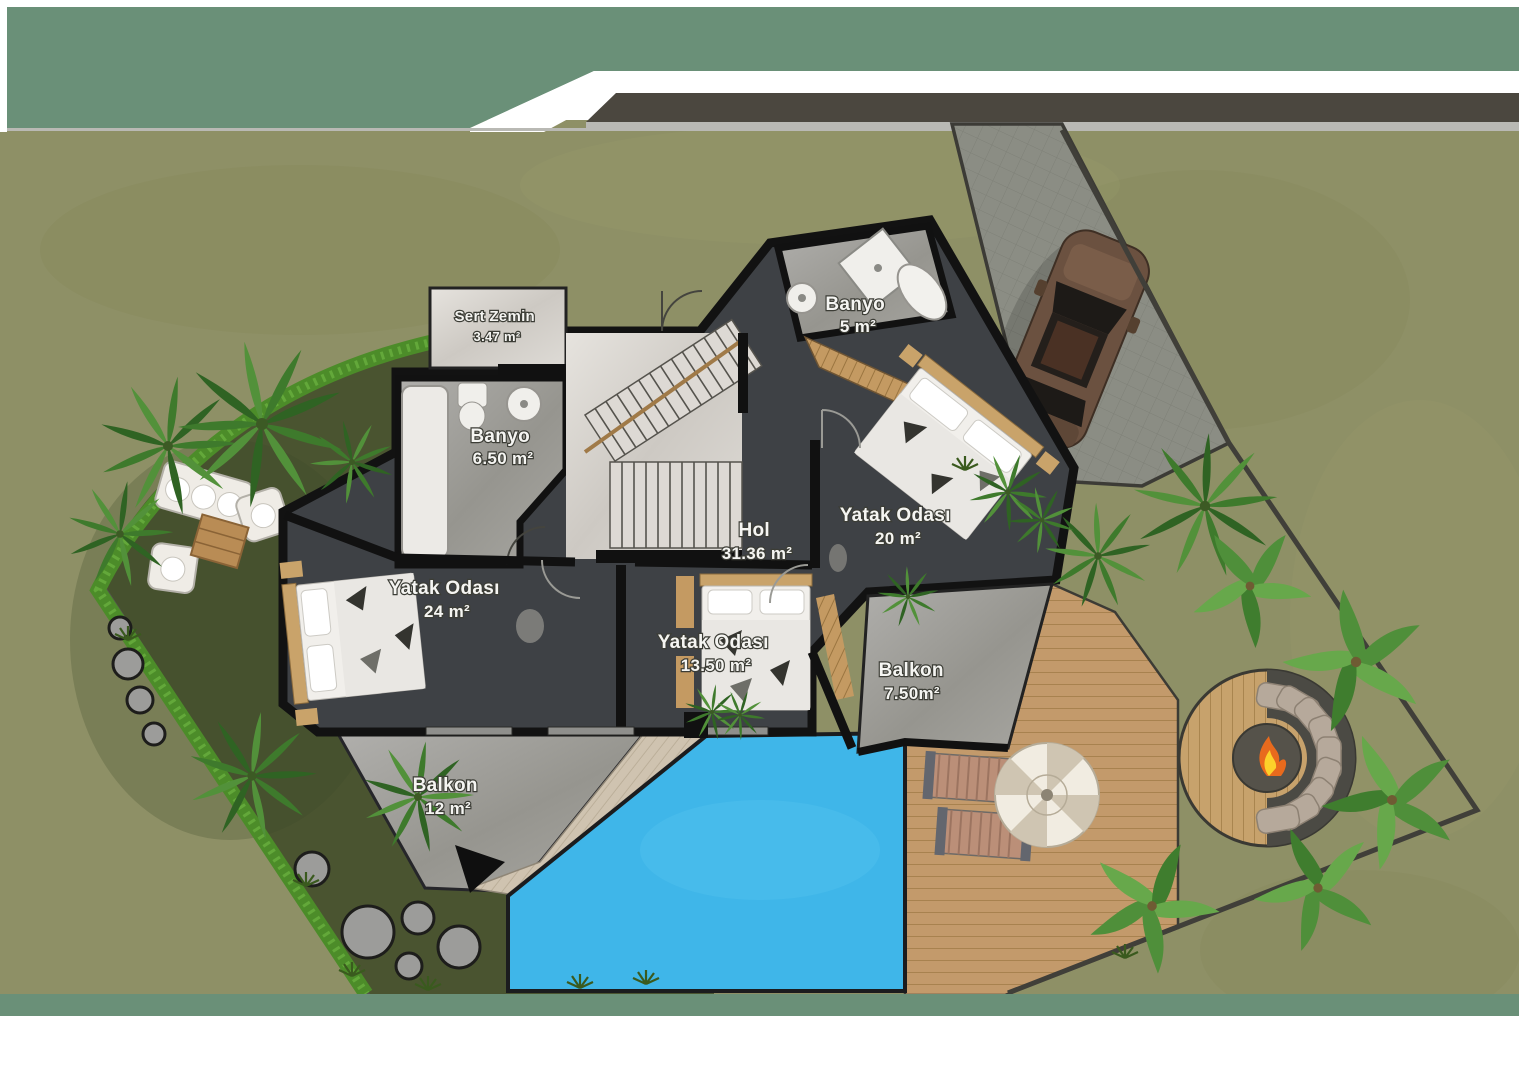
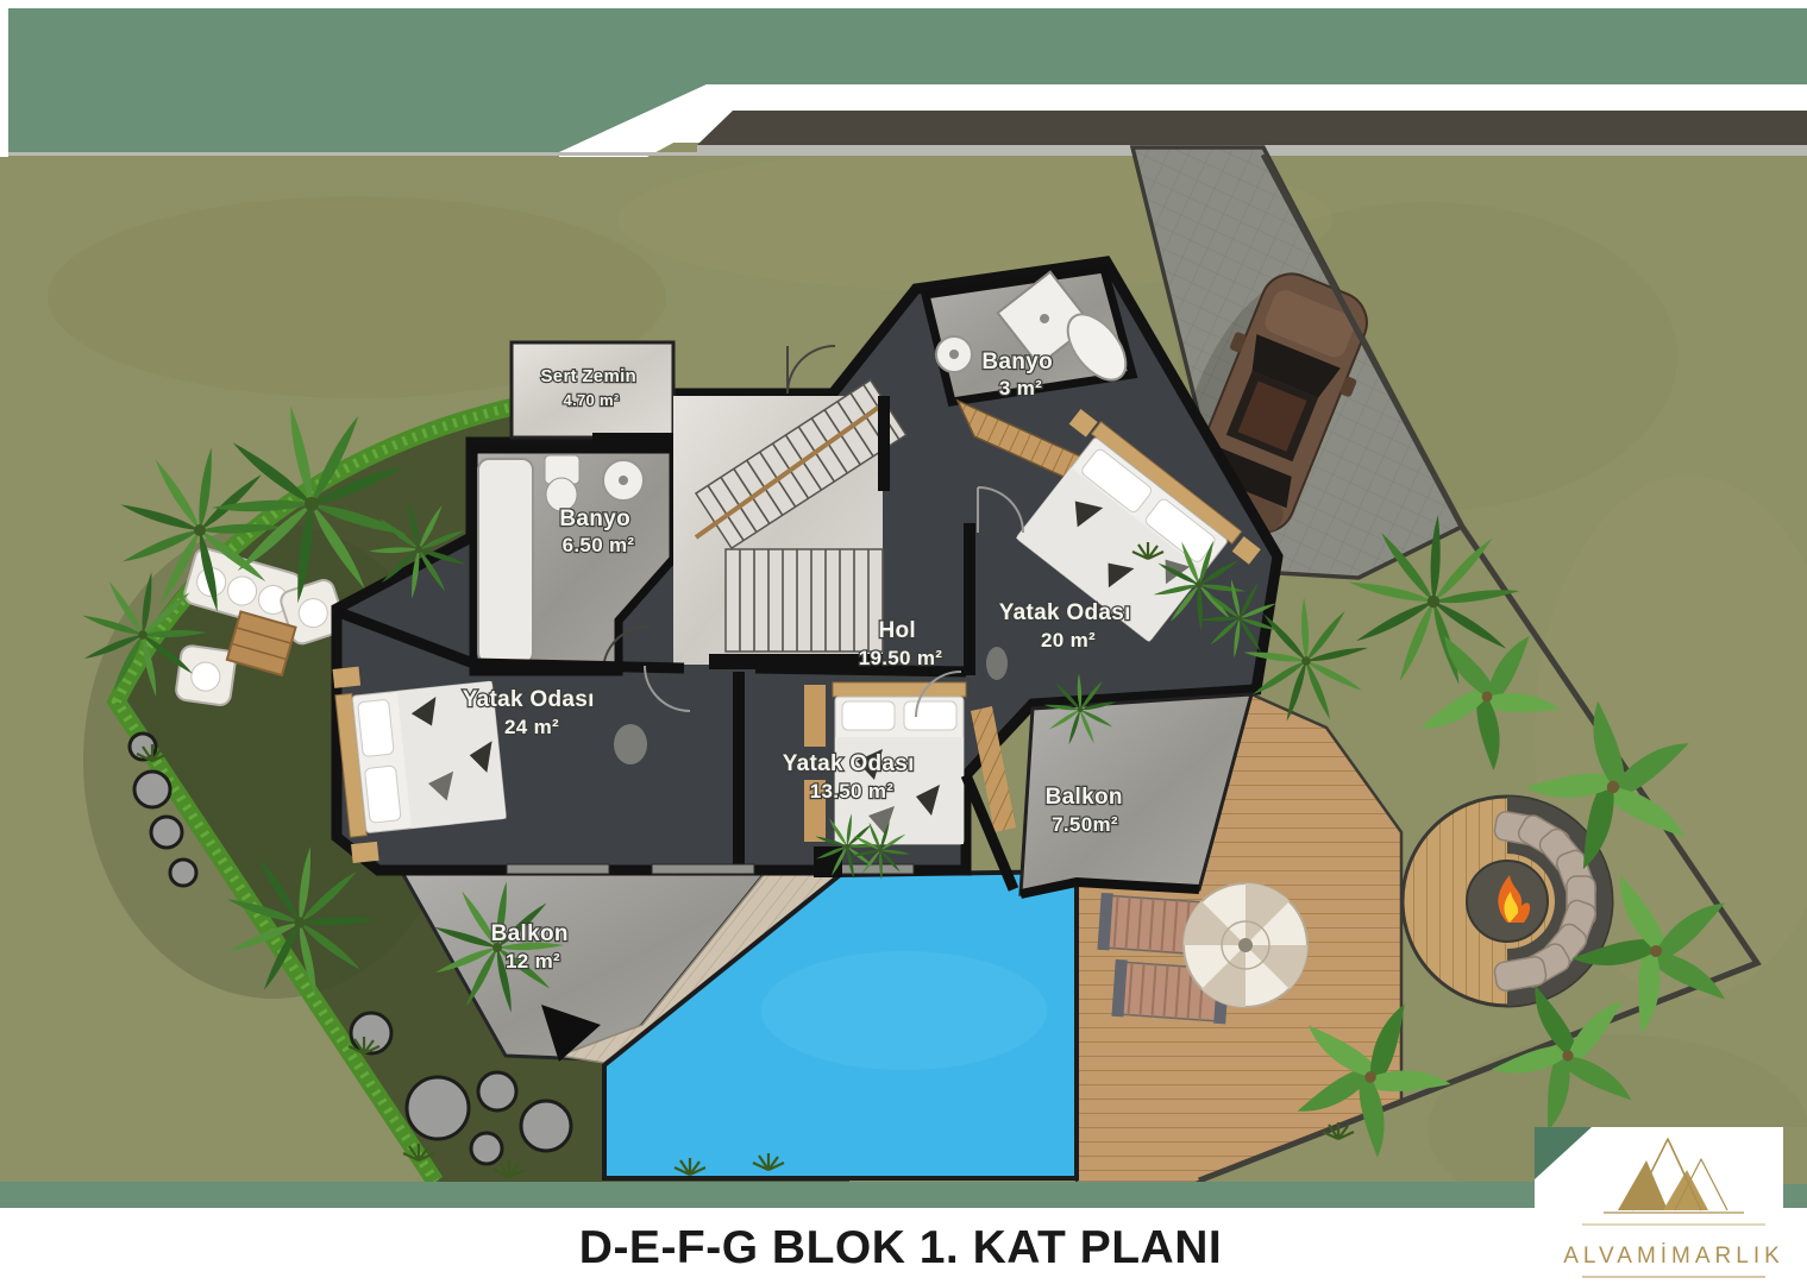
- Sert Zemin 3.47 m²
+ Sert Zemin 4.70 m²
  Banyo 6.50 m²
- Banyo 5 m²
+ Banyo 3 m²
- Hol 31.36 m²
+ Hol 19.50 m²
  Yatak Odası 24 m²
  Yatak Odası 13.50 m²
  Yatak Odası 20 m²
  Balkon 12 m²
  Balkon 7.50m²
+ D-E-F-G BLOK 1. KAT PLANI
+ ALVAMİMARLIK
